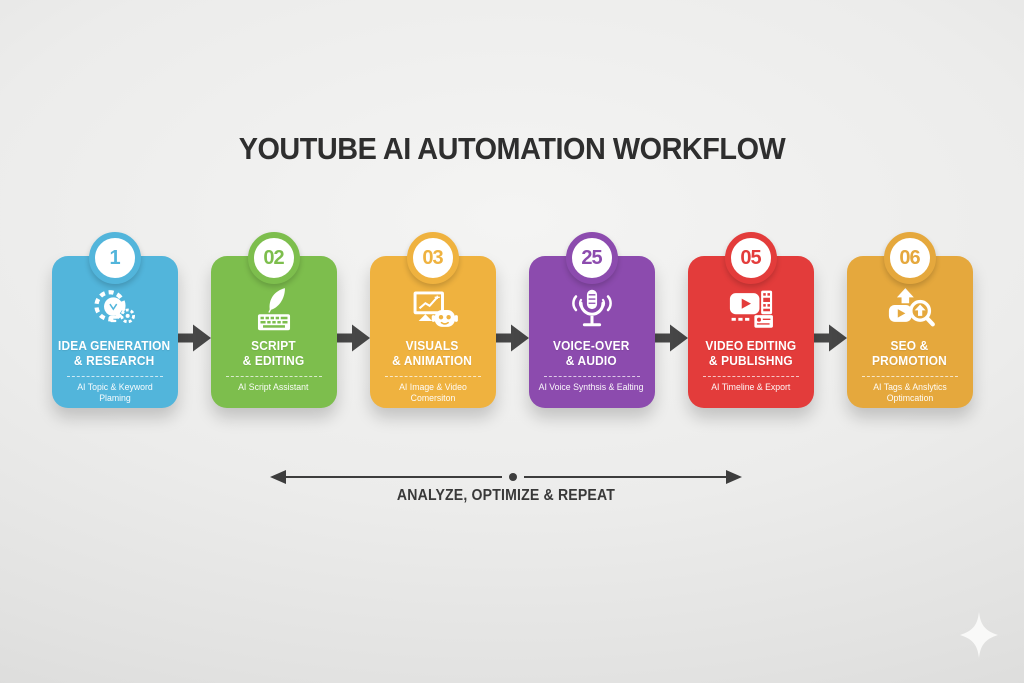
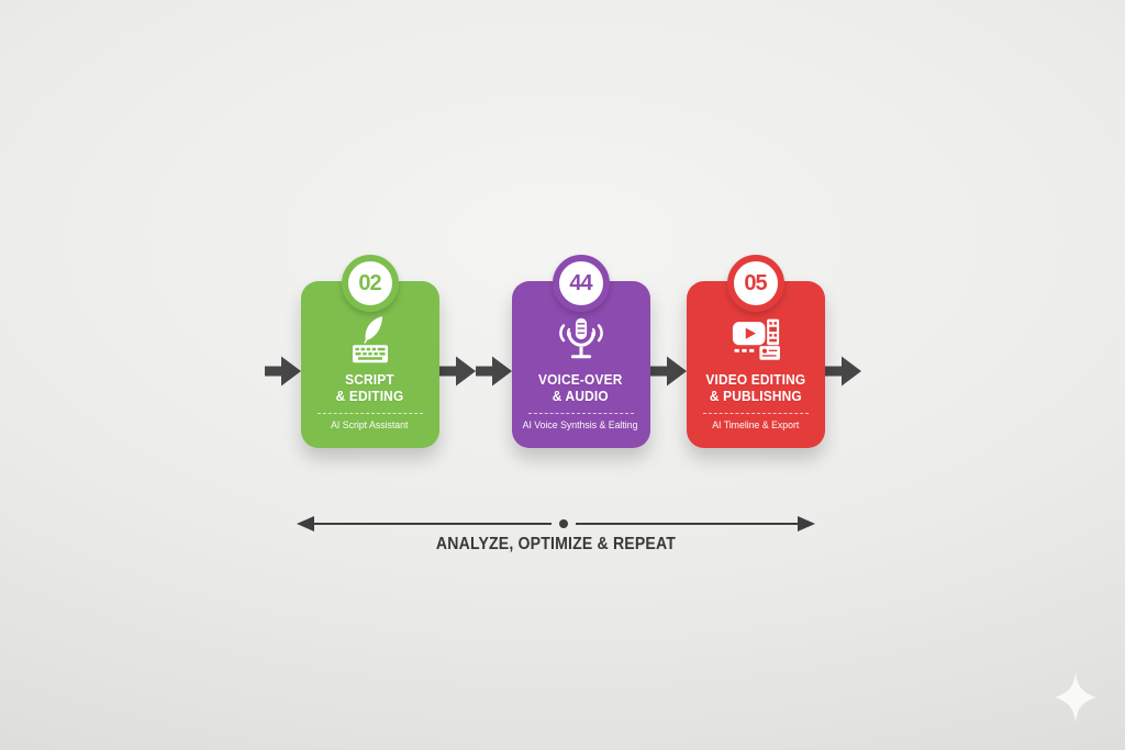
- YOUTUBE AI AUTOMATION WORKFLOW
- 1
- IDEA GENERATION
- & RESEARCH
- AI Topic & Keyword Plaming
  02
  SCRIPT
  & EDITING
  AI Script Assistant
- 03
- VISUALS
- & ANIMATION
- AI Image & Video Comersiton
- 25
+ 44
  VOICE-OVER
  & AUDIO
  AI Voice Synthsis & Ealting
  05
  VIDEO EDITING
  & PUBLISHNG
  AI Timeline & Export
- 06
- SEO &
- PROMOTION
- AI Tags & Anslytics Optimcation
  ANALYZE, OPTIMIZE & REPEAT
